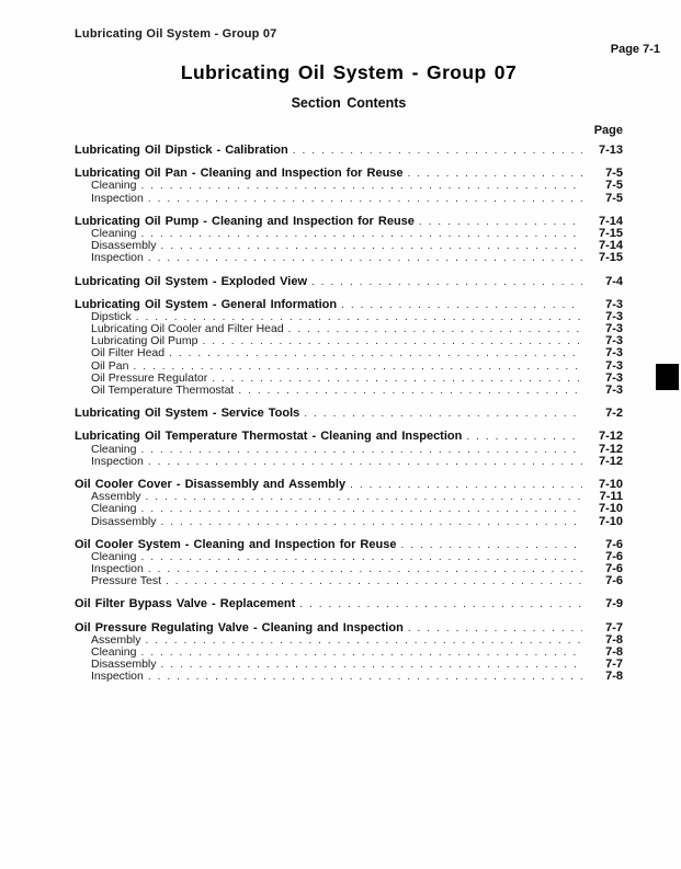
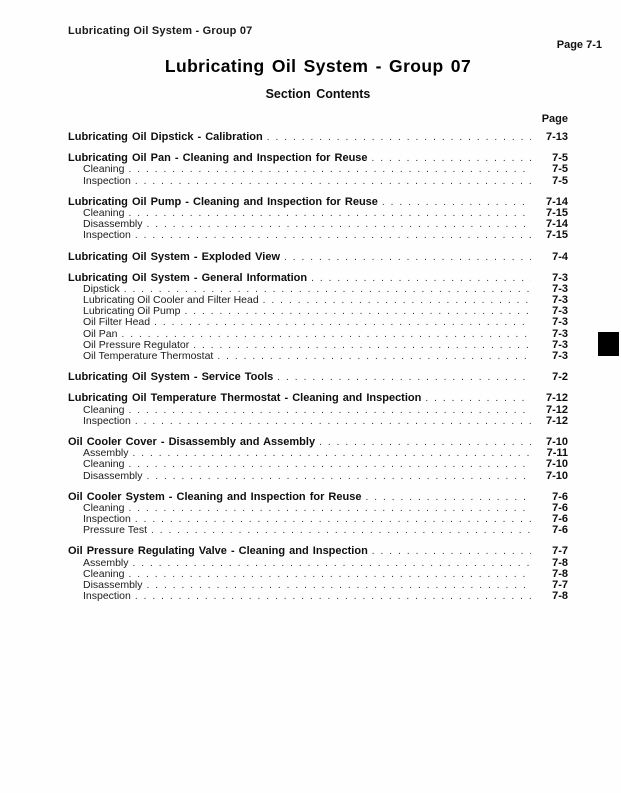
  Lubricating Oil System - Group 07
  Page 7-1
  Lubricating Oil System - Group 07
  Section Contents
  Page
  Lubricating Oil Dipstick - Calibration
  7-13
  Lubricating Oil Pan - Cleaning and Inspection for Reuse
  7-5
  Cleaning
  7-5
  Inspection
  7-5
  Lubricating Oil Pump - Cleaning and Inspection for Reuse
  7-14
  Cleaning
  7-15
  Disassembly
  7-14
  Inspection
  7-15
  Lubricating Oil System - Exploded View
  7-4
  Lubricating Oil System - General Information
  7-3
  Dipstick
  7-3
  Lubricating Oil Cooler and Filter Head
  7-3
  Lubricating Oil Pump
  7-3
  Oil Filter Head
  7-3
  Oil Pan
  7-3
  Oil Pressure Regulator
  7-3
  Oil Temperature Thermostat
  7-3
  Lubricating Oil System - Service Tools
  7-2
  Lubricating Oil Temperature Thermostat - Cleaning and Inspection
  7-12
  Cleaning
  7-12
  Inspection
  7-12
  Oil Cooler Cover - Disassembly and Assembly
  7-10
  Assembly
  7-11
  Cleaning
  7-10
  Disassembly
  7-10
  Oil Cooler System - Cleaning and Inspection for Reuse
  7-6
  Cleaning
  7-6
  Inspection
  7-6
  Pressure Test
  7-6
- Oil Filter Bypass Valve - Replacement
- 7-9
  Oil Pressure Regulating Valve - Cleaning and Inspection
  7-7
  Assembly
  7-8
  Cleaning
  7-8
  Disassembly
  7-7
  Inspection
  7-8
